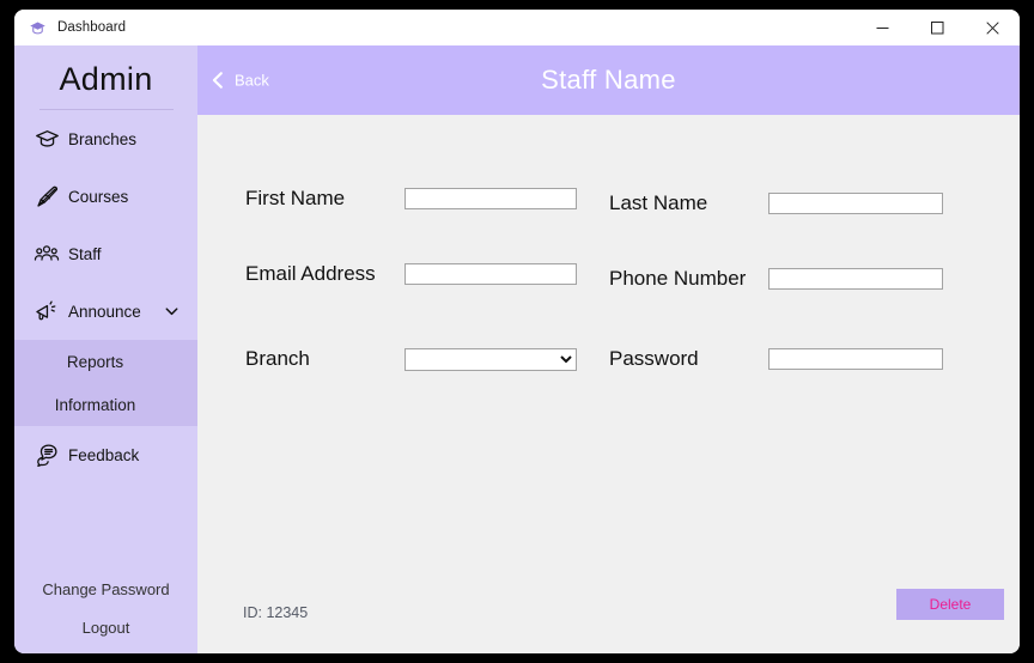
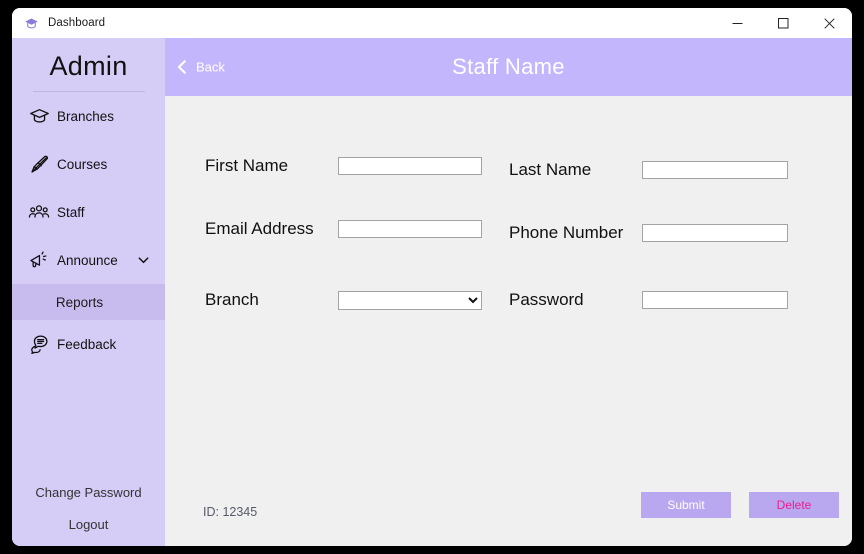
  Dashboard
  Admin
  Branches
  Courses
  Staff
  Announce
  Reports
- Information
  Feedback
  Change Password
  Logout
  Back
  Staff Name
  First Name
  Last Name
  Email Address
  Phone Number
  Branch
  Password
  ID: 12345
+ Submit
  Delete
